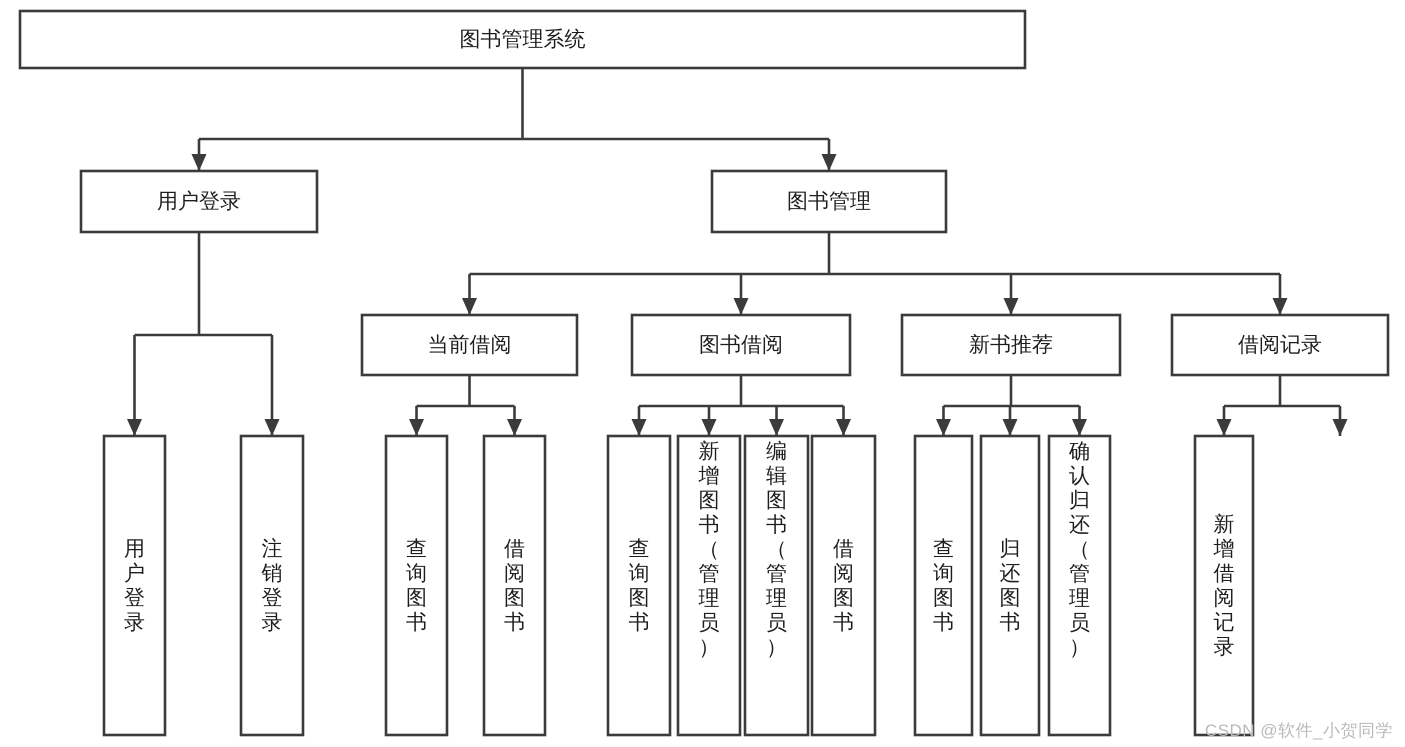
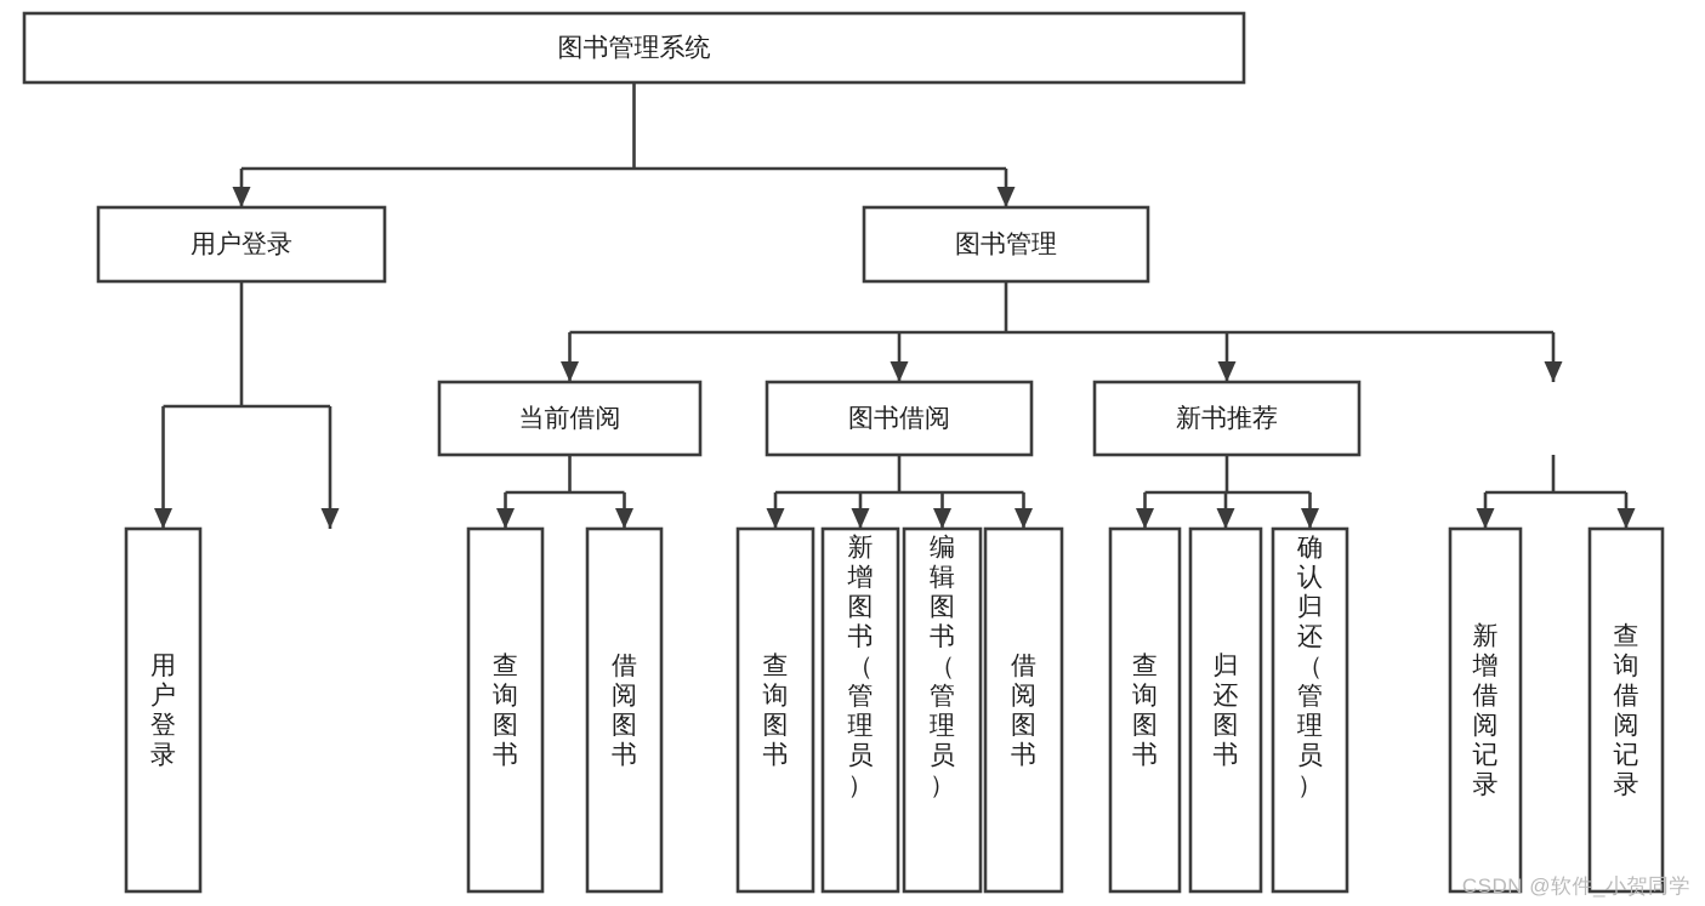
  图书管理系统
  用户登录
  图书管理
  当前借阅
  图书借阅
  新书推荐
- 借阅记录
  用户登录
- 注销登录
  查询图书
  借阅图书
  查询图书
  新增图书（管理员）
  编辑图书（管理员）
  借阅图书
  查询图书
  归还图书
  确认归还（管理员）
  新增借阅记录
+ 查询借阅记录
  CSDN @软件_小贺同学
